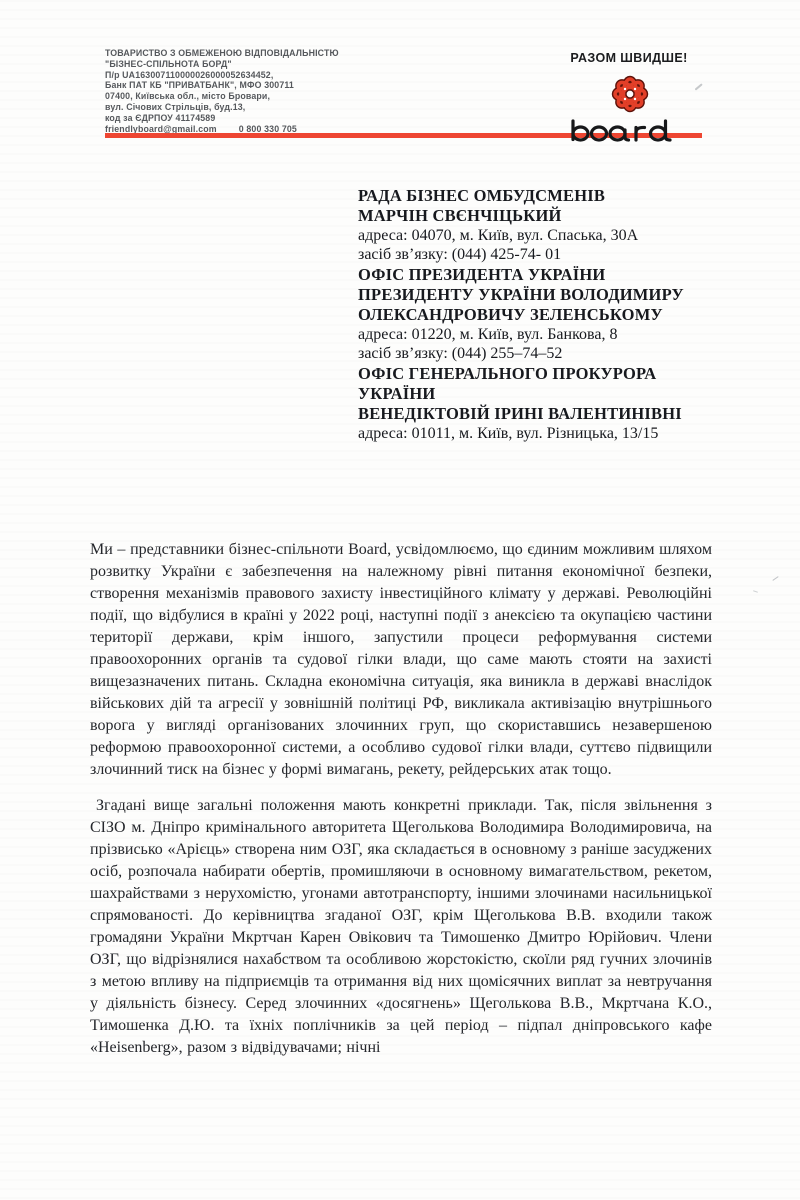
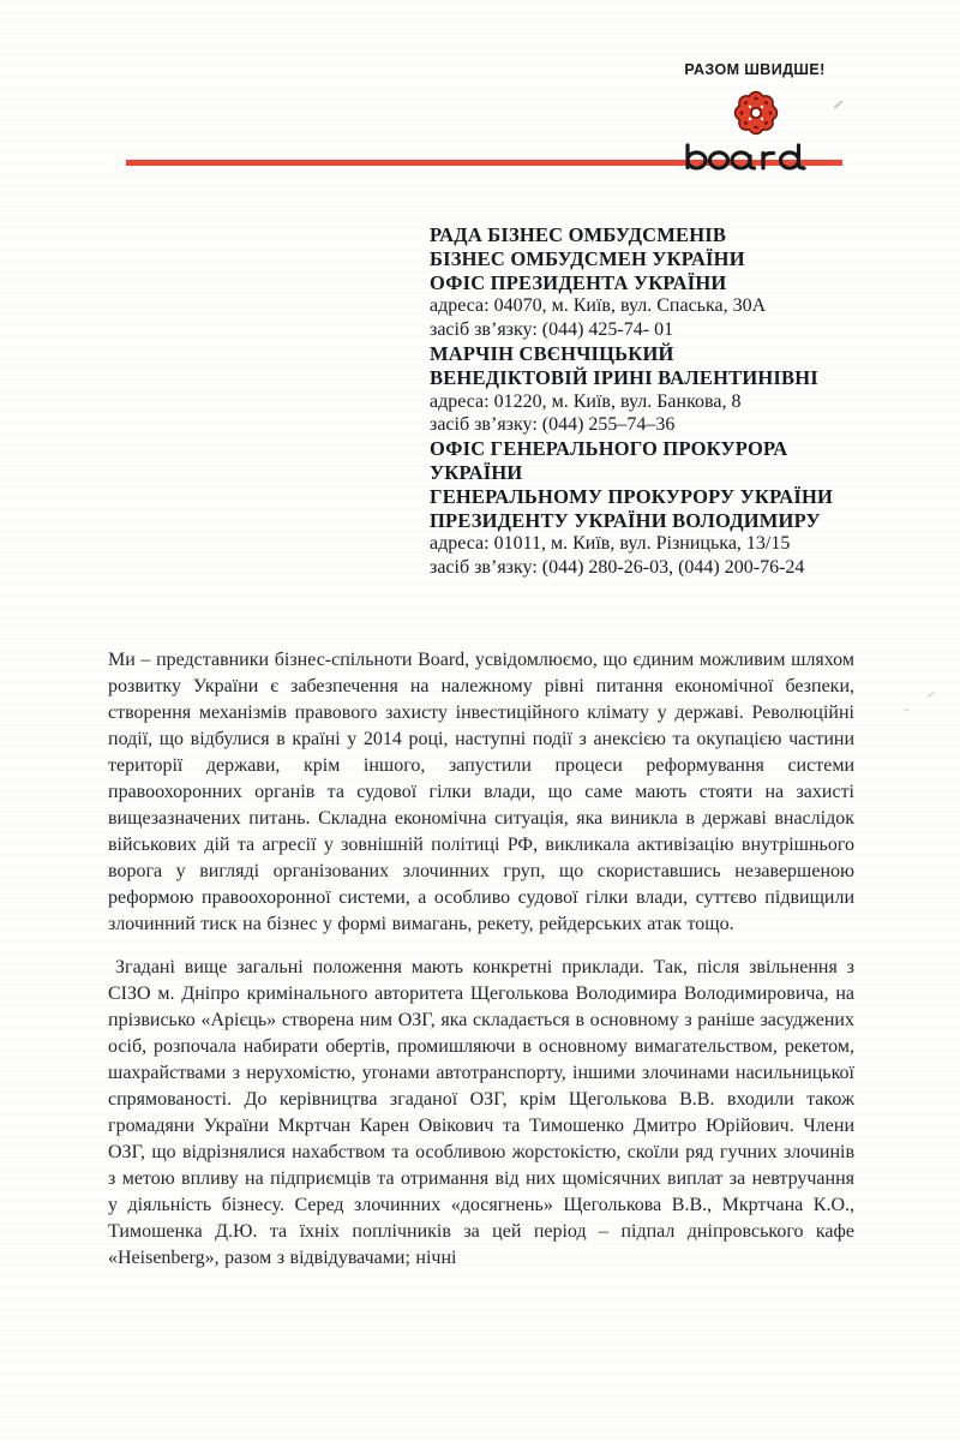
- ТОВАРИСТВО З ОБМЕЖЕНОЮ ВІДПОВІДАЛЬНІСТЮ
- "БІЗНЕС-СПІЛЬНОТА БОРД"
- П/р UA163007110000026000052634452,
- Банк ПАТ КБ "ПРИВАТБАНК", МФО 300711
- 07400, Київська обл., місто Бровари,
- вул. Січових Стрільців, буд.13,
- код за ЄДРПОУ 41174589
- friendlyboard@gmail.com
- 0 800 330 705
  РАЗОМ ШВИДШЕ!
  РАДА БІЗНЕС ОМБУДСМЕНІВ
+ БІЗНЕС ОМБУДСМЕН УКРАЇНИ
- МАРЧІН СВЄНЧІЦЬКИЙ
+ ОФІС ПРЕЗИДЕНТА УКРАЇНИ
  адреса: 04070, м. Київ, вул. Спаська, 30А
  засіб зв’язку: (044) 425-74- 01
- ОФІС ПРЕЗИДЕНТА УКРАЇНИ
+ МАРЧІН СВЄНЧІЦЬКИЙ
- ПРЕЗИДЕНТУ УКРАЇНИ ВОЛОДИМИРУ
+ ВЕНЕДІКТОВІЙ ІРИНІ ВАЛЕНТИНІВНІ
- ОЛЕКСАНДРОВИЧУ ЗЕЛЕНСЬКОМУ
  адреса: 01220, м. Київ, вул. Банкова, 8
- засіб зв’язку: (044) 255–74–52
+ засіб зв’язку: (044) 255–74–36
  ОФІС ГЕНЕРАЛЬНОГО ПРОКУРОРА
  УКРАЇНИ
+ ГЕНЕРАЛЬНОМУ ПРОКУРОРУ УКРАЇНИ
- ВЕНЕДІКТОВІЙ ІРИНІ ВАЛЕНТИНІВНІ
+ ПРЕЗИДЕНТУ УКРАЇНИ ВОЛОДИМИРУ
  адреса: 01011, м. Київ, вул. Різницька, 13/15
+ засіб зв’язку: (044) 280-26-03, (044) 200-76-24
- Ми – представники бізнес-спільноти Board, усвідомлюємо, що єдиним можливим шляхом розвитку України є забезпечення на належному рівні питання економічної безпеки, створення механізмів правового захисту інвестиційного клімату у державі. Революційні події, що відбулися в країні у 2022 році, наступні події з анексією та окупацією частини території держави, крім іншого, запустили процеси реформування системи правоохоронних органів та судової гілки влади, що саме мають стояти на захисті вищезазначених питань. Складна економічна ситуація, яка виникла в державі внаслідок військових дій та агресії у зовнішній політиці РФ, викликала активізацію внутрішнього ворога у вигляді організованих злочинних груп, що скориставшись незавершеною реформою правоохоронної системи, а особливо судової гілки влади, суттєво підвищили злочинний тиск на бізнес у формі вимагань, рекету, рейдерських атак тощо.
+ Ми – представники бізнес-спільноти Board, усвідомлюємо, що єдиним можливим шляхом розвитку України є забезпечення на належному рівні питання економічної безпеки, створення механізмів правового захисту інвестиційного клімату у державі. Революційні події, що відбулися в країні у 2014 році, наступні події з анексією та окупацією частини території держави, крім іншого, запустили процеси реформування системи правоохоронних органів та судової гілки влади, що саме мають стояти на захисті вищезазначених питань. Складна економічна ситуація, яка виникла в державі внаслідок військових дій та агресії у зовнішній політиці РФ, викликала активізацію внутрішнього ворога у вигляді організованих злочинних груп, що скориставшись незавершеною реформою правоохоронної системи, а особливо судової гілки влади, суттєво підвищили злочинний тиск на бізнес у формі вимагань, рекету, рейдерських атак тощо.
  Згадані вище загальні положення мають конкретні приклади. Так, після звільнення з СІЗО м. Дніпро кримінального авторитета Щеголькова Володимира Володимировича, на прізвисько «Арієць» створена ним ОЗГ, яка складається в основному з раніше засуджених осіб, розпочала набирати обертів, промишляючи в основному вимагательством, рекетом, шахрайствами з нерухомістю, угонами автотранспорту, іншими злочинами насильницької спрямованості. До керівництва згаданої ОЗГ, крім Щеголькова В.В. входили також громадяни України Мкртчан Карен Овікович та Тимошенко Дмитро Юрійович. Члени ОЗГ, що відрізнялися нахабством та особливою жорстокістю, скоїли ряд гучних злочинів з метою впливу на підприємців та отримання від них щомісячних виплат за невтручання у діяльність бізнесу. Серед злочинних «досягнень» Щеголькова В.В., Мкртчана К.О., Тимошенка Д.Ю. та їхніх поплічників за цей період – підпал дніпровського кафе «Heisenberg», разом з відвідувачами; нічні
